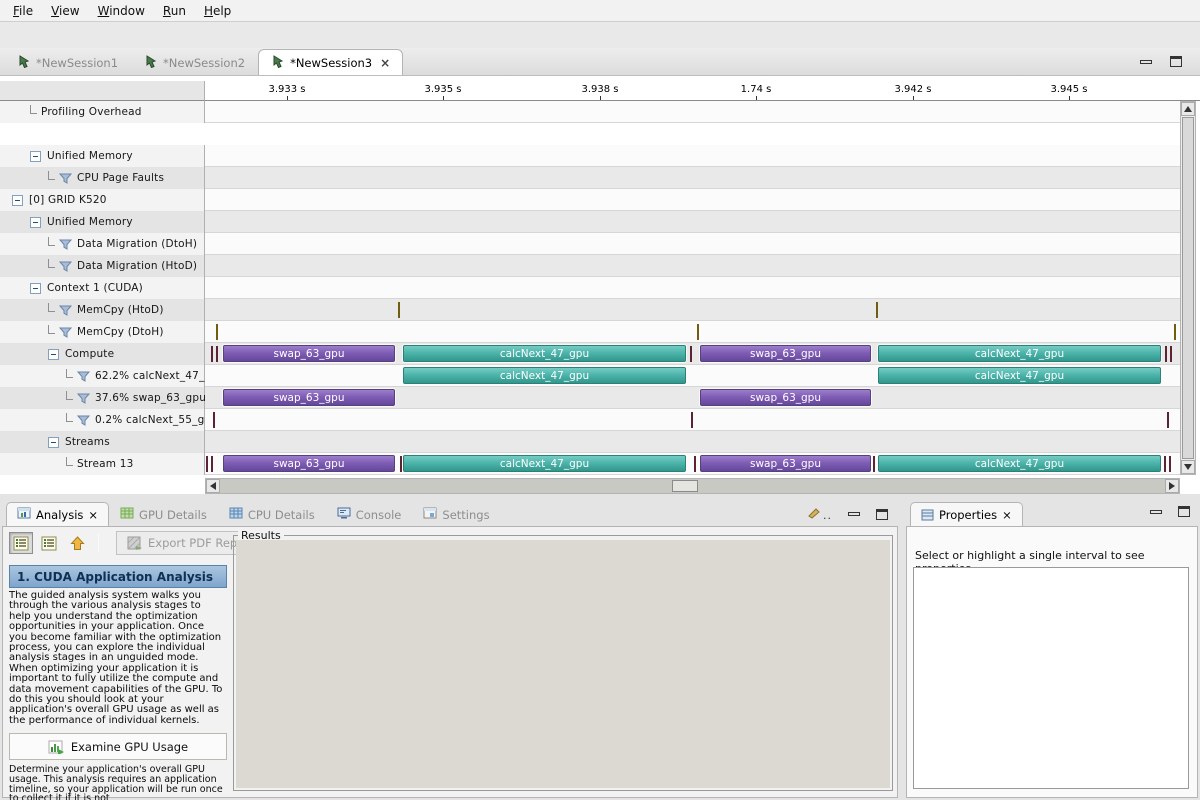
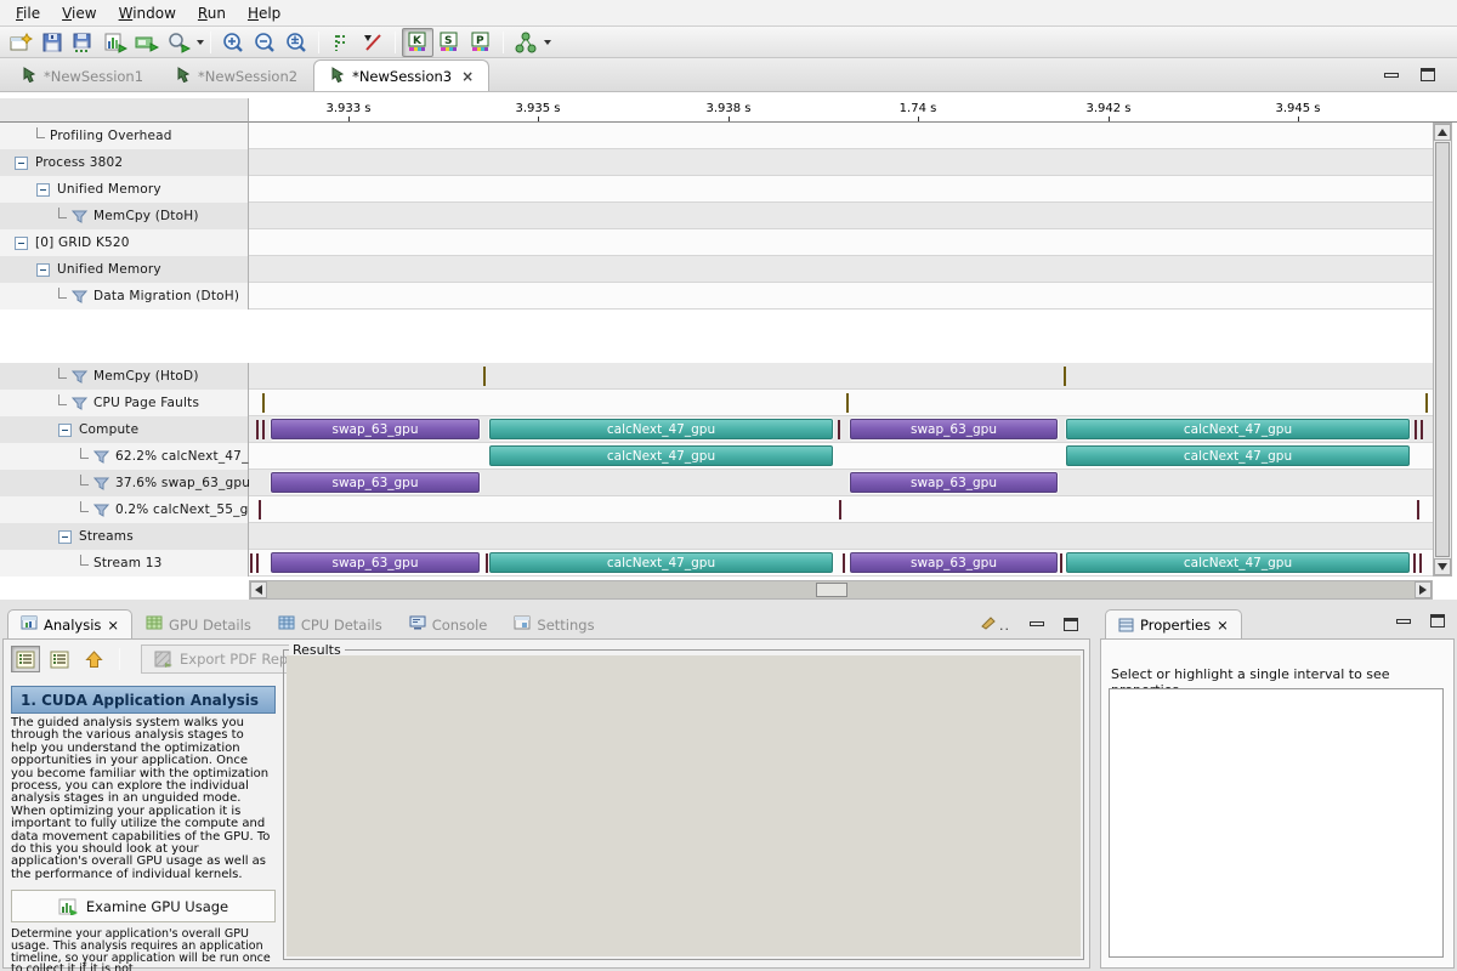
  File
  View
  Window
  Run
  Help
+ K
+ S
+ P
  *NewSession1
  *NewSession2
  *NewSession3
  ×
  3.933 s
  3.935 s
  3.938 s
  1.74 s
  3.942 s
  3.945 s
  Profiling Overhead
+ Process 3802
  Unified Memory
- CPU Page Faults
+ MemCpy (DtoH)
  [0] GRID K520
  Unified Memory
  Data Migration (DtoH)
- Data Migration (HtoD)
- Context 1 (CUDA)
  MemCpy (HtoD)
- MemCpy (DtoH)
+ CPU Page Faults
  Compute
  swap_63_gpu
  calcNext_47_gpu
  swap_63_gpu
  calcNext_47_gpu
  62.2% calcNext_47_
  calcNext_47_gpu
  calcNext_47_gpu
  37.6% swap_63_gpu
  swap_63_gpu
  swap_63_gpu
  0.2% calcNext_55_g
  Streams
  Stream 13
  swap_63_gpu
  calcNext_47_gpu
  swap_63_gpu
  calcNext_47_gpu
  Analysis
  ×
  GPU Details
  CPU Details
  Console
  Settings
  ..
  Export PDF Rep
  1. CUDA Application Analysis
  The guided analysis system walks you through the various analysis stages to help you understand the optimization opportunities in your application. Once you become familiar with the optimization process, you can explore the individual analysis stages in an unguided mode. When optimizing your application it is important to fully utilize the compute and data movement capabilities of the GPU. To do this you should look at your application's overall GPU usage as well as the performance of individual kernels.
  Examine GPU Usage
  Determine your application's overall GPU usage. This analysis requires an application timeline, so your application will be run once to collect it if it is not
  Results
  Properties
  ×
  Select or highlight a single interval to see
